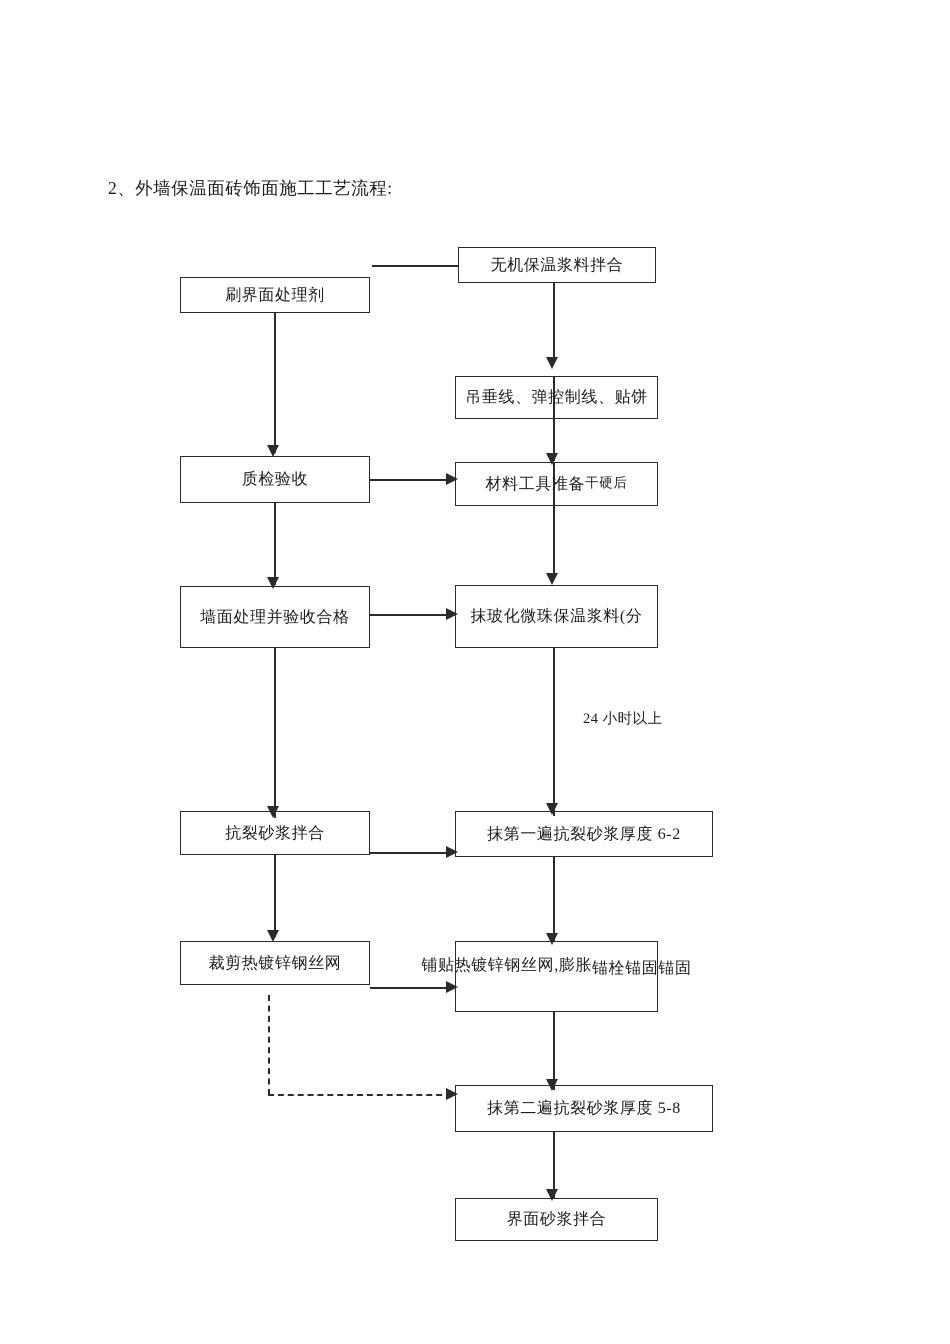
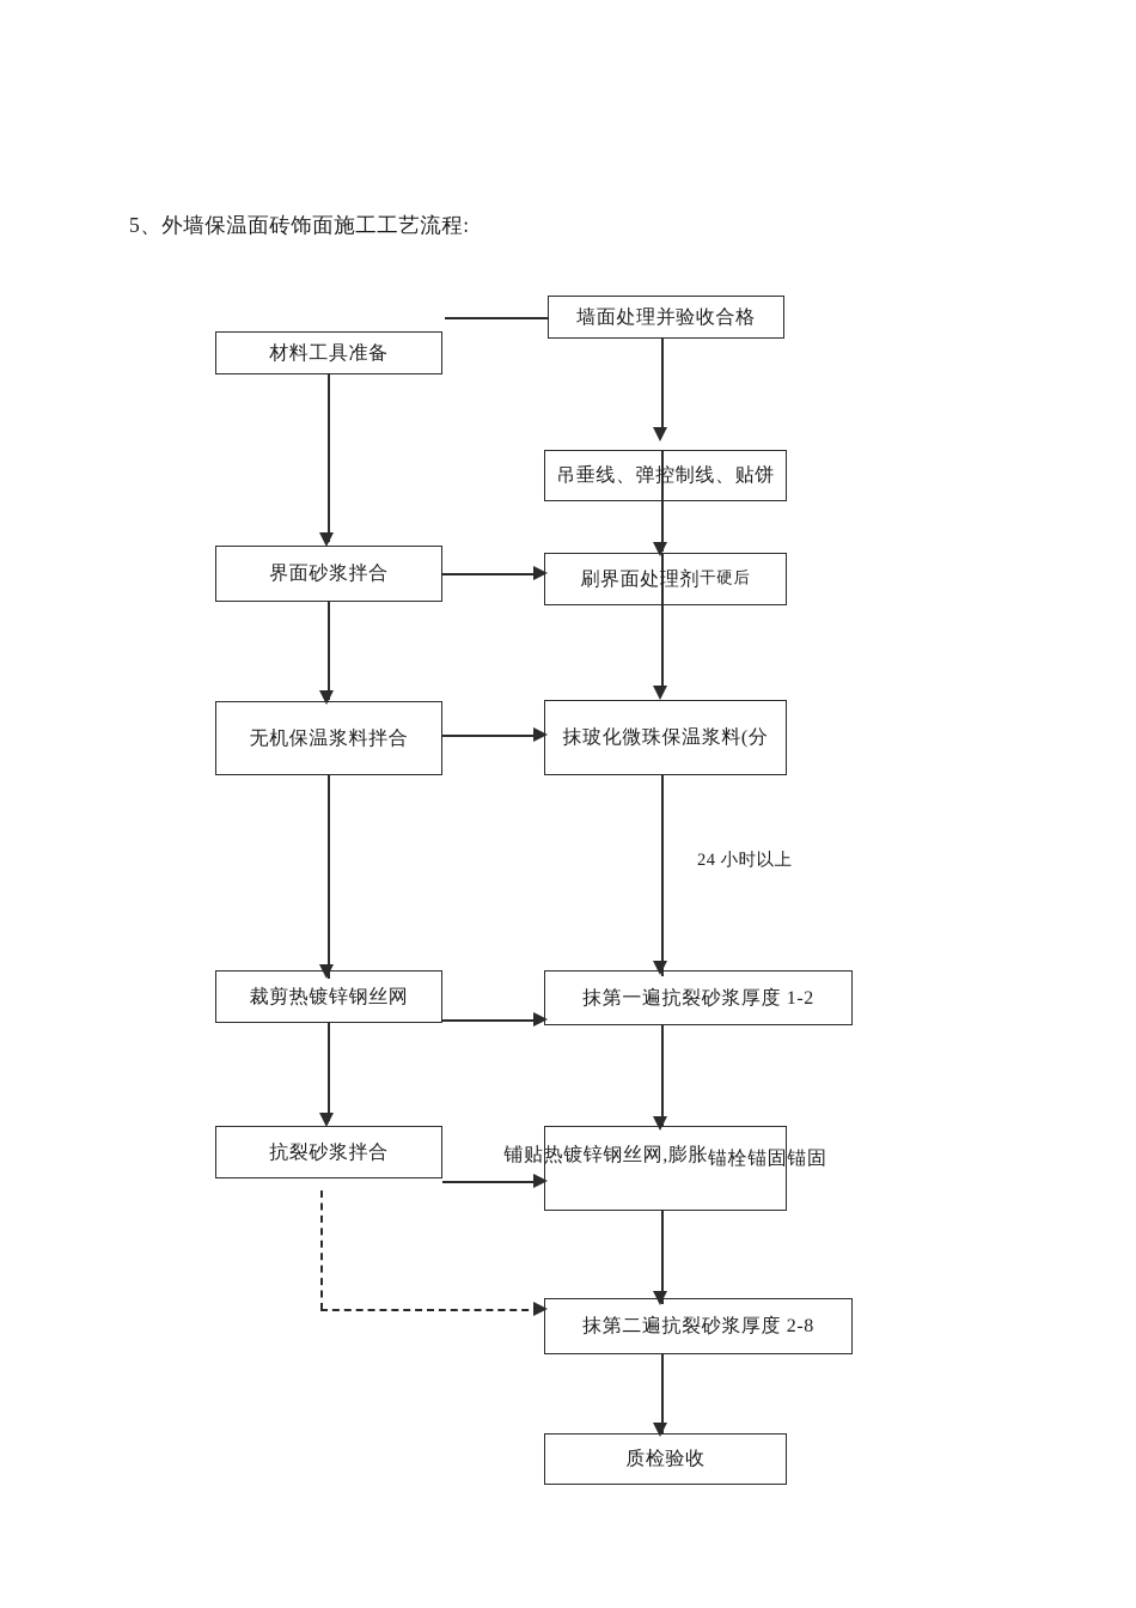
- 2、外墙保温面砖饰面施工工艺流程:
+ 5、外墙保温面砖饰面施工工艺流程:
  24 小时以上
- 无机保温浆料拌合
+ 墙面处理并验收合格
- 刷界面处理剂
+ 材料工具准备
  吊垂线、弹控制线、贴饼
- 质检验收
+ 界面砂浆拌合
- 材料工具准备干硬后
+ 刷界面处理剂干硬后
- 墙面处理并验收合格
+ 无机保温浆料拌合
  抹玻化微珠保温浆料(分
- 抗裂砂浆拌合
+ 裁剪热镀锌钢丝网
- 抹第一遍抗裂砂浆厚度 6-2
+ 抹第一遍抗裂砂浆厚度 1-2
- 裁剪热镀锌钢丝网
+ 抗裂砂浆拌合
  铺贴热镀锌钢丝网,膨胀
  锚栓锚固锚固
- 抹第二遍抗裂砂浆厚度 5-8
+ 抹第二遍抗裂砂浆厚度 2-8
- 界面砂浆拌合
+ 质检验收
